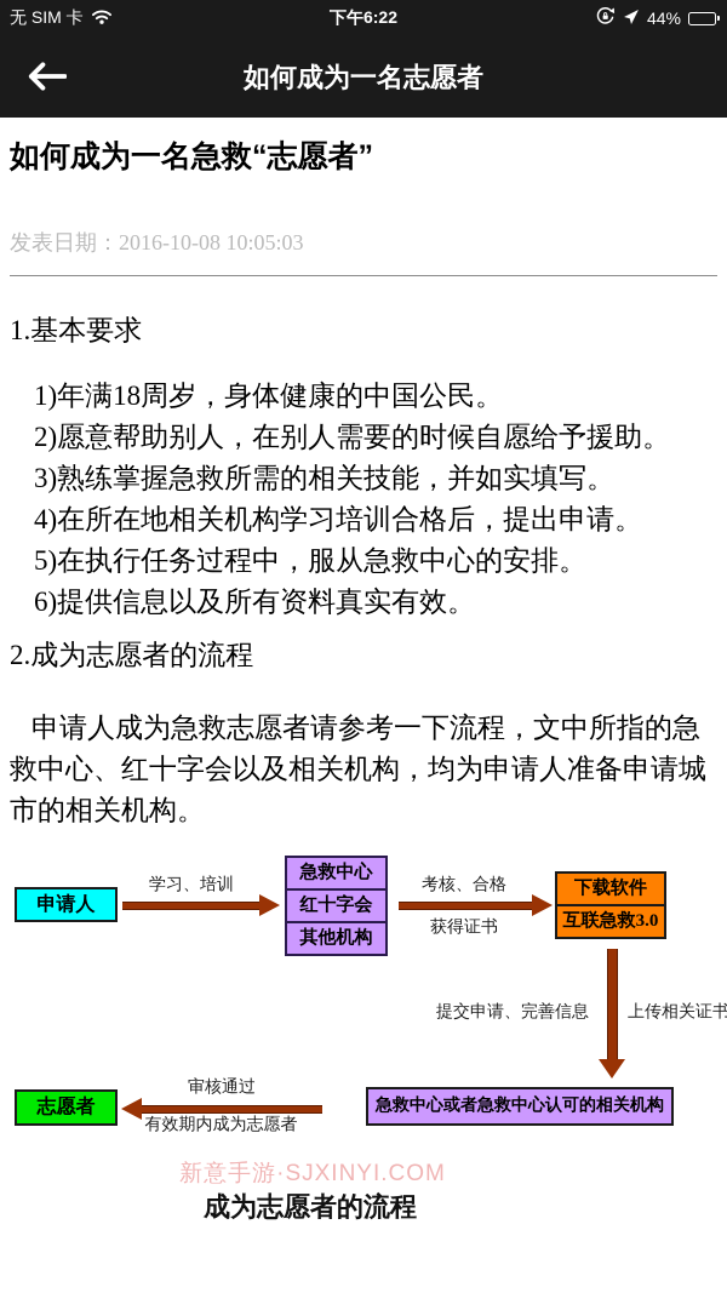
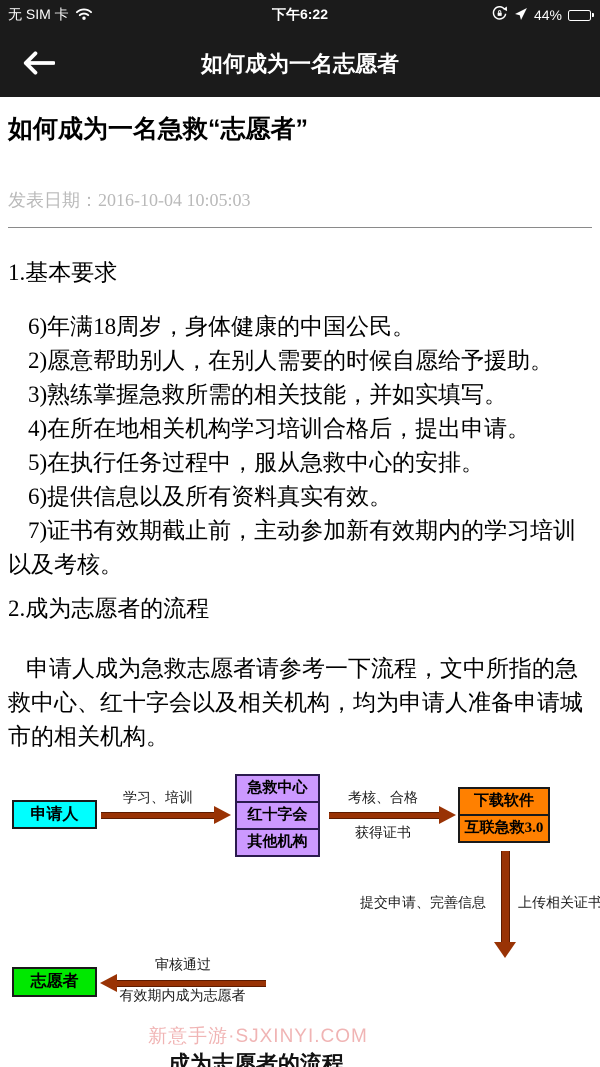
  无 SIM 卡
  下午6:22
  44%
  如何成为一名志愿者
  如何成为一名急救“志愿者”
- 发表日期：2016-10-08 10:05:03
+ 发表日期：2016-10-04 10:05:03
  1.基本要求
- 1)年满18周岁，身体健康的中国公民。
+ 6)年满18周岁，身体健康的中国公民。
  2)愿意帮助别人，在别人需要的时候自愿给予援助。
  3)熟练掌握急救所需的相关技能，并如实填写。
  4)在所在地相关机构学习培训合格后，提出申请。
  5)在执行任务过程中，服从急救中心的安排。
  6)提供信息以及所有资料真实有效。
+ 7)证书有效期截止前，主动参加新有效期内的学习培训以及考核。
  2.成为志愿者的流程
  申请人成为急救志愿者请参考一下流程，文中所指的急救中心、红十字会以及相关机构，均为申请人准备申请城市的相关机构。
  申请人
  学习、培训
  急救中心
  红十字会
  其他机构
  考核、合格
  获得证书
  下载软件
  互联急救3.0
  提交申请、完善信息
  上传相关证书
- 急救中心或者急救中心认可的相关机构
  审核通过
  有效期内成为志愿者
  志愿者
  新意手游·SJXINYI.COM
  成为志愿者的流程
